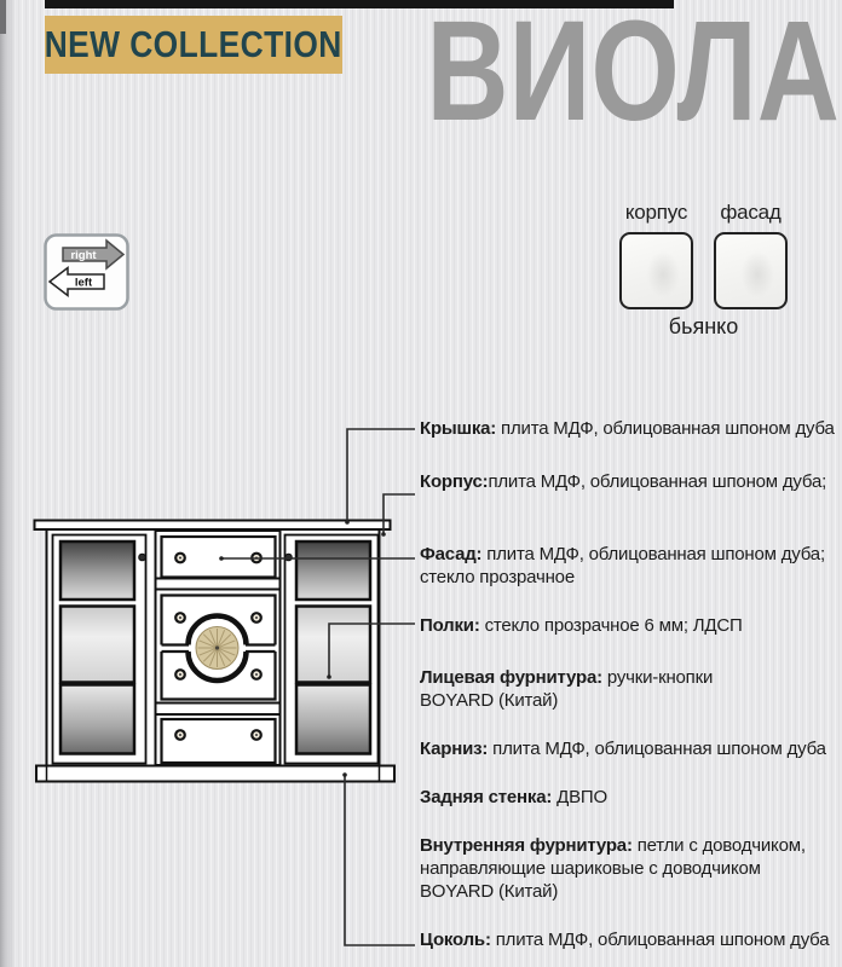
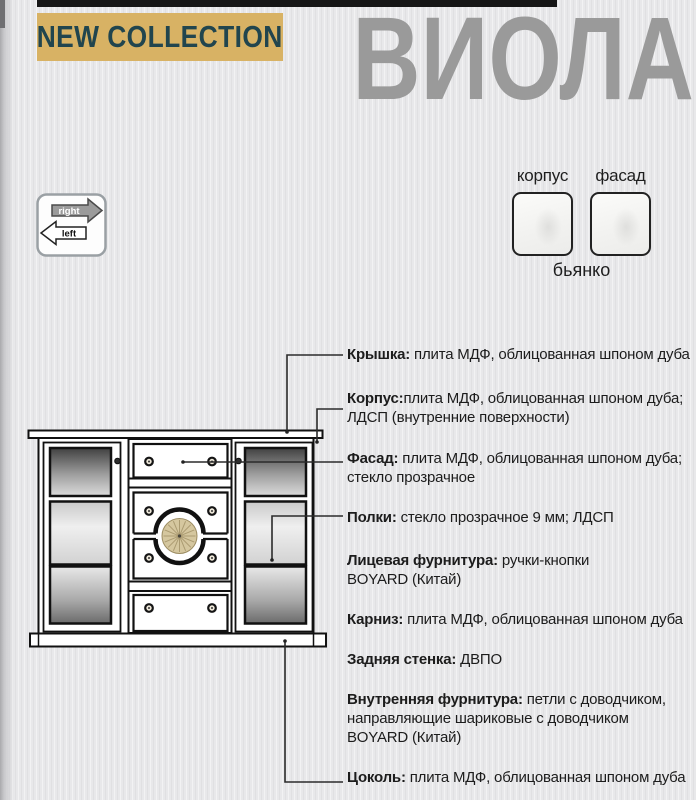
  NEW COLLECTION
  ВИОЛА
  right
  left
  корпус
  фасад
  бьянко
  Крышка: плита МДФ, облицованная шпоном дуба
  Корпус:плита МДФ, облицованная шпоном дуба;
+ ЛДСП (внутренние поверхности)
  Фасад: плита МДФ, облицованная шпоном дуба;
  стекло прозрачное
- Полки: стекло прозрачное 6 мм; ЛДСП
+ Полки: стекло прозрачное 9 мм; ЛДСП
  Лицевая фурнитура: ручки-кнопки
  BOYARD (Китай)
  Карниз: плита МДФ, облицованная шпоном дуба
  Задняя стенка: ДВПО
  Внутренняя фурнитура: петли с доводчиком,
  направляющие шариковые с доводчиком
  BOYARD (Китай)
  Цоколь: плита МДФ, облицованная шпоном дуба
